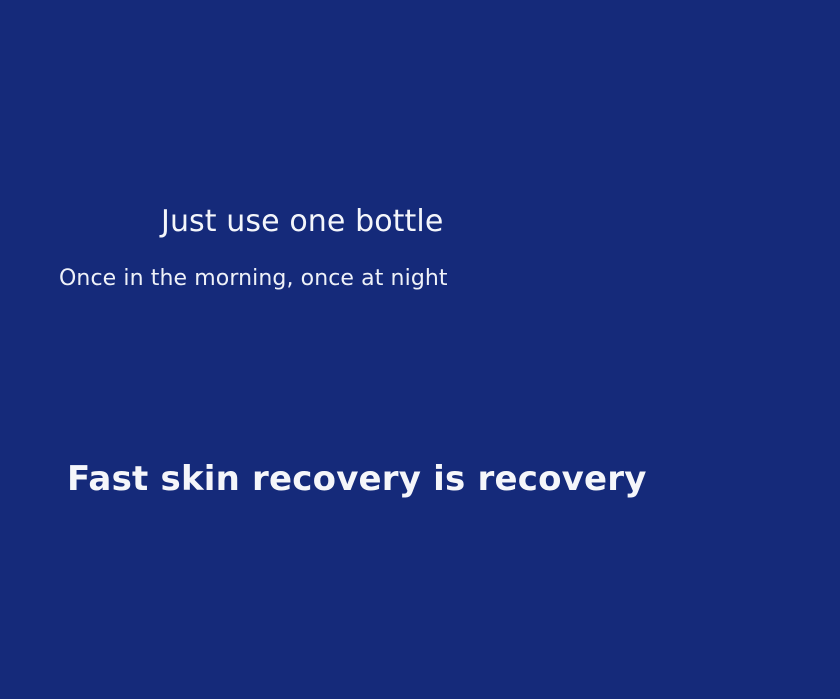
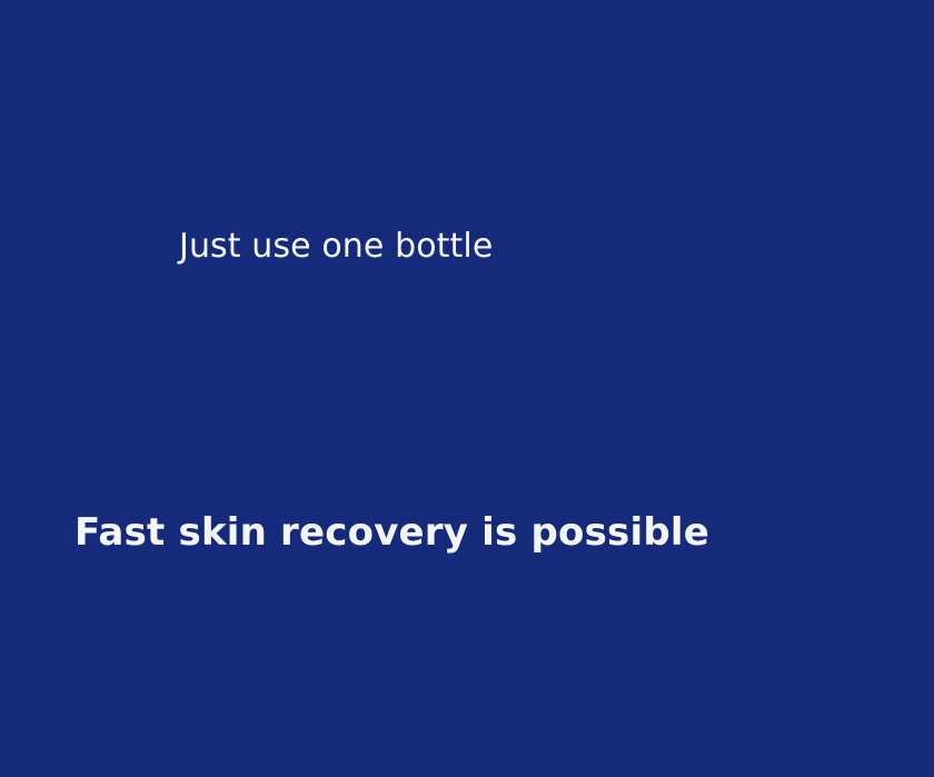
  Just use one bottle
- Once in the morning, once at night
- Fast skin recovery is recovery
+ Fast skin recovery is possible
